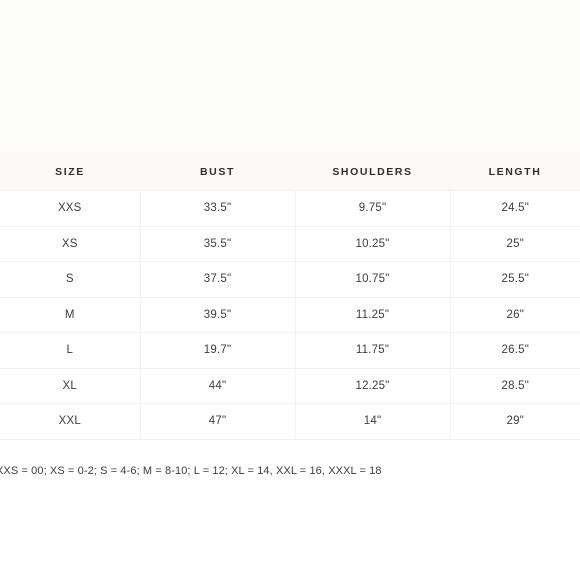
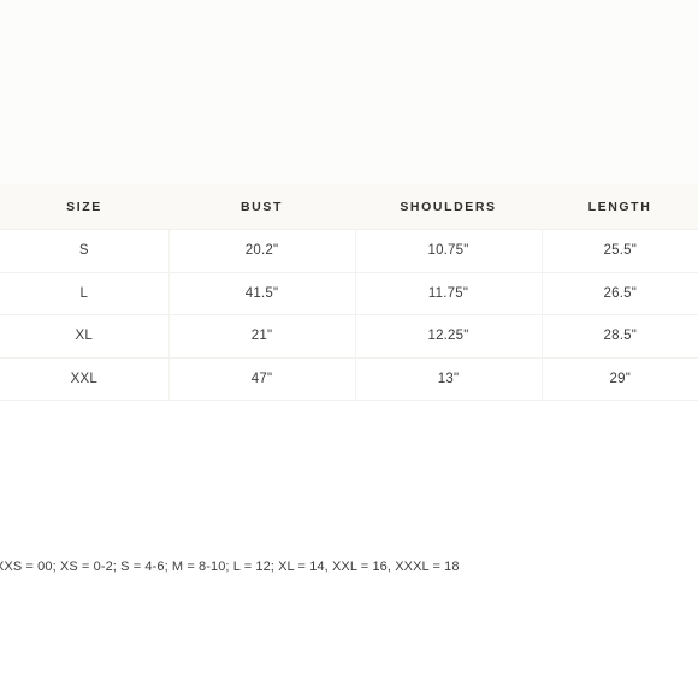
  SIZE	BUST	SHOULDERS	LENGTH
- XXS	33.5"	9.75"	24.5"
- XS	35.5"	10.25"	25"
- S	37.5"	10.75"	25.5"
+ S	20.2"	10.75"	25.5"
- M	39.5"	11.25"	26"
- L	19.7"	11.75"	26.5"
+ L	41.5"	11.75"	26.5"
- XL	44"	12.25"	28.5"
+ XL	21"	12.25"	28.5"
- XXL	47"	14"	29"
+ XXL	47"	13"	29"
  XS = 00; XS = 0-2; S = 4-6; M = 8-10; L = 12; XL = 14, XXL = 16, XXXL = 18
